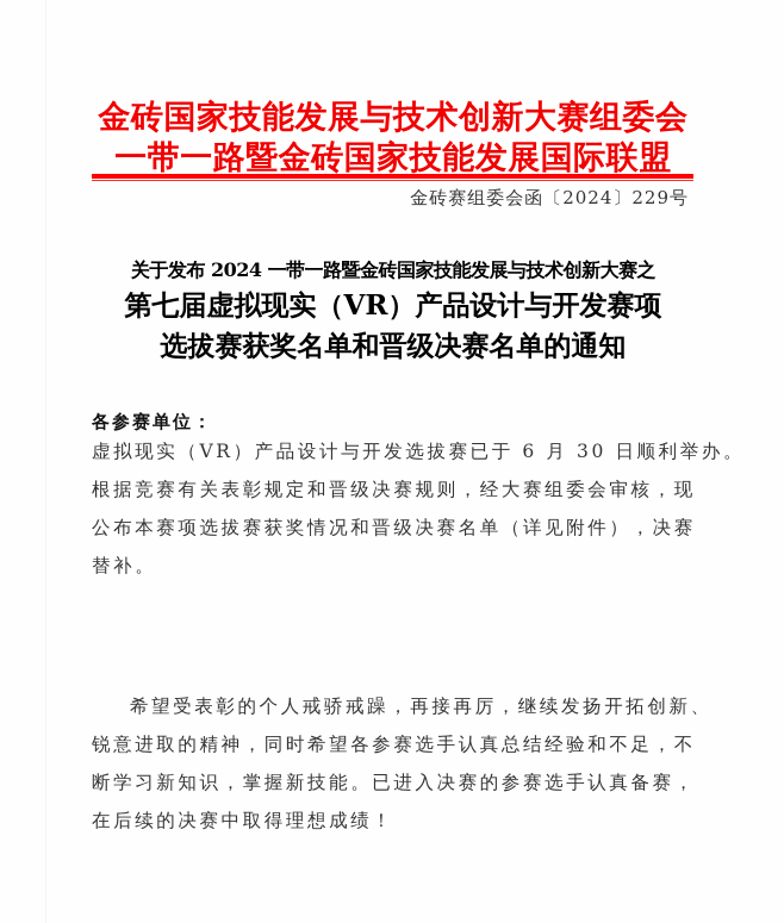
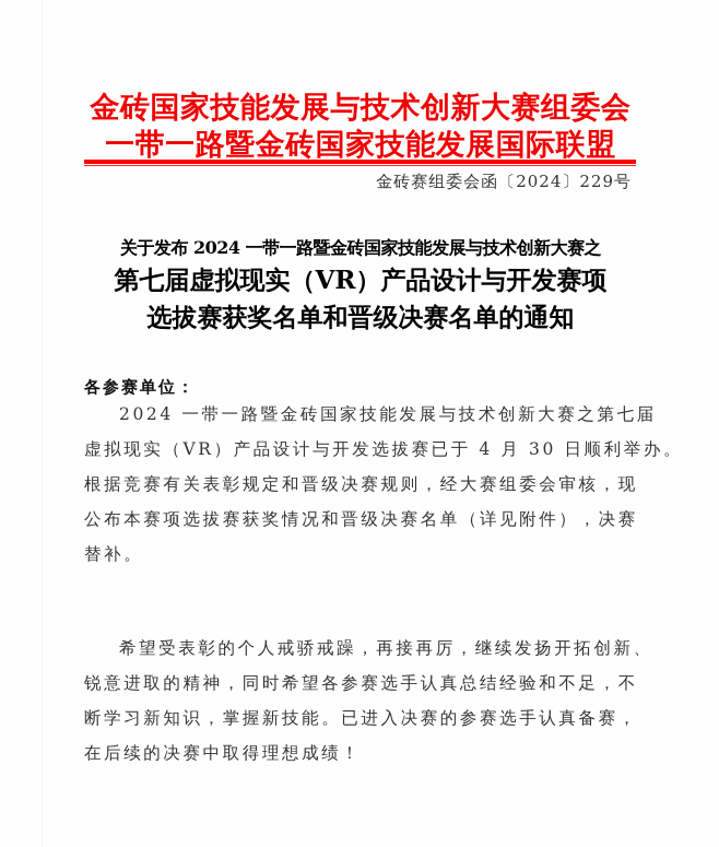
  金砖国家技能发展与技术创新大赛组委会
  一带一路暨金砖国家技能发展国际联盟
  金砖赛组委会函〔2024〕229号
  关于发布 2024 一带一路暨金砖国家技能发展与技术创新大赛之
  第七届虚拟现实（VR）产品设计与开发赛项
  选拔赛获奖名单和晋级决赛名单的通知
  各参赛单位：
+ 2024 一带一路暨金砖国家技能发展与技术创新大赛之第七届
- 虚拟现实（VR）产品设计与开发选拔赛已于 6 月 30 日顺利举办。
+ 虚拟现实（VR）产品设计与开发选拔赛已于 4 月 30 日顺利举办。
  根据竞赛有关表彰规定和晋级决赛规则，经大赛组委会审核，现
  公布本赛项选拔赛获奖情况和晋级决赛名单（详见附件），决赛
  替补。
  希望受表彰的个人戒骄戒躁，再接再厉，继续发扬开拓创新、
  锐意进取的精神，同时希望各参赛选手认真总结经验和不足，不
  断学习新知识，掌握新技能。已进入决赛的参赛选手认真备赛，
  在后续的决赛中取得理想成绩！
